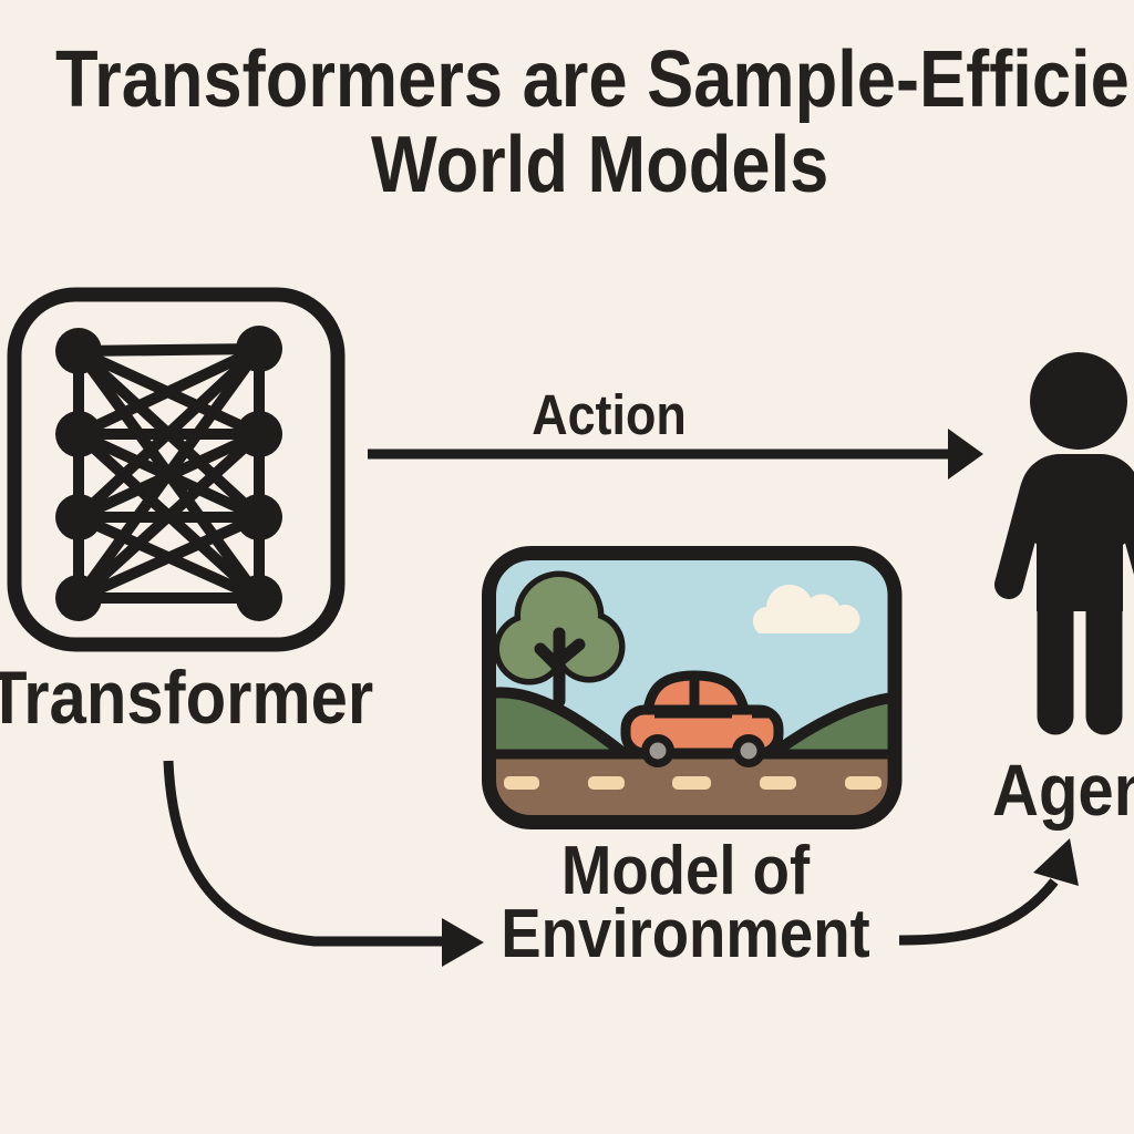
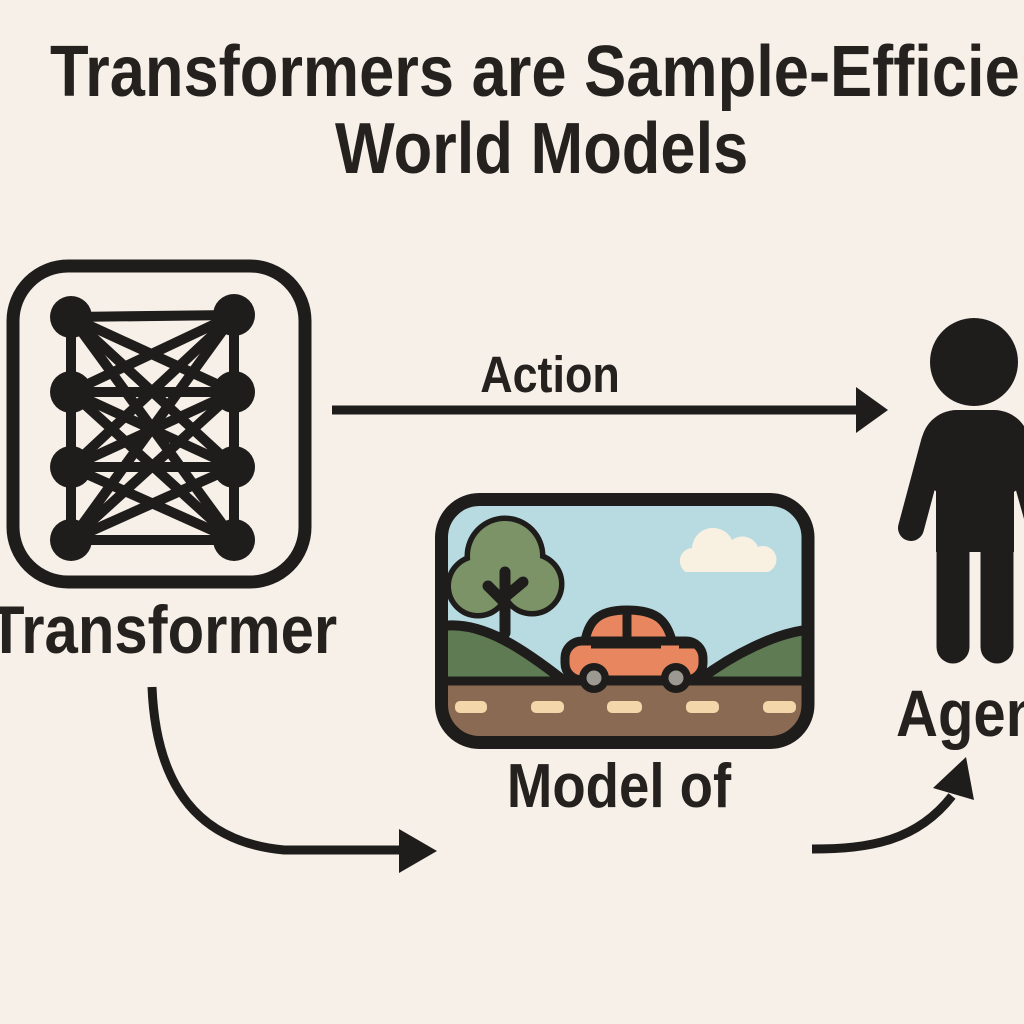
  Transformers are Sample-Efficie
  World Models
  Transformer
  Action
  Model of
- Environment
  Agen
